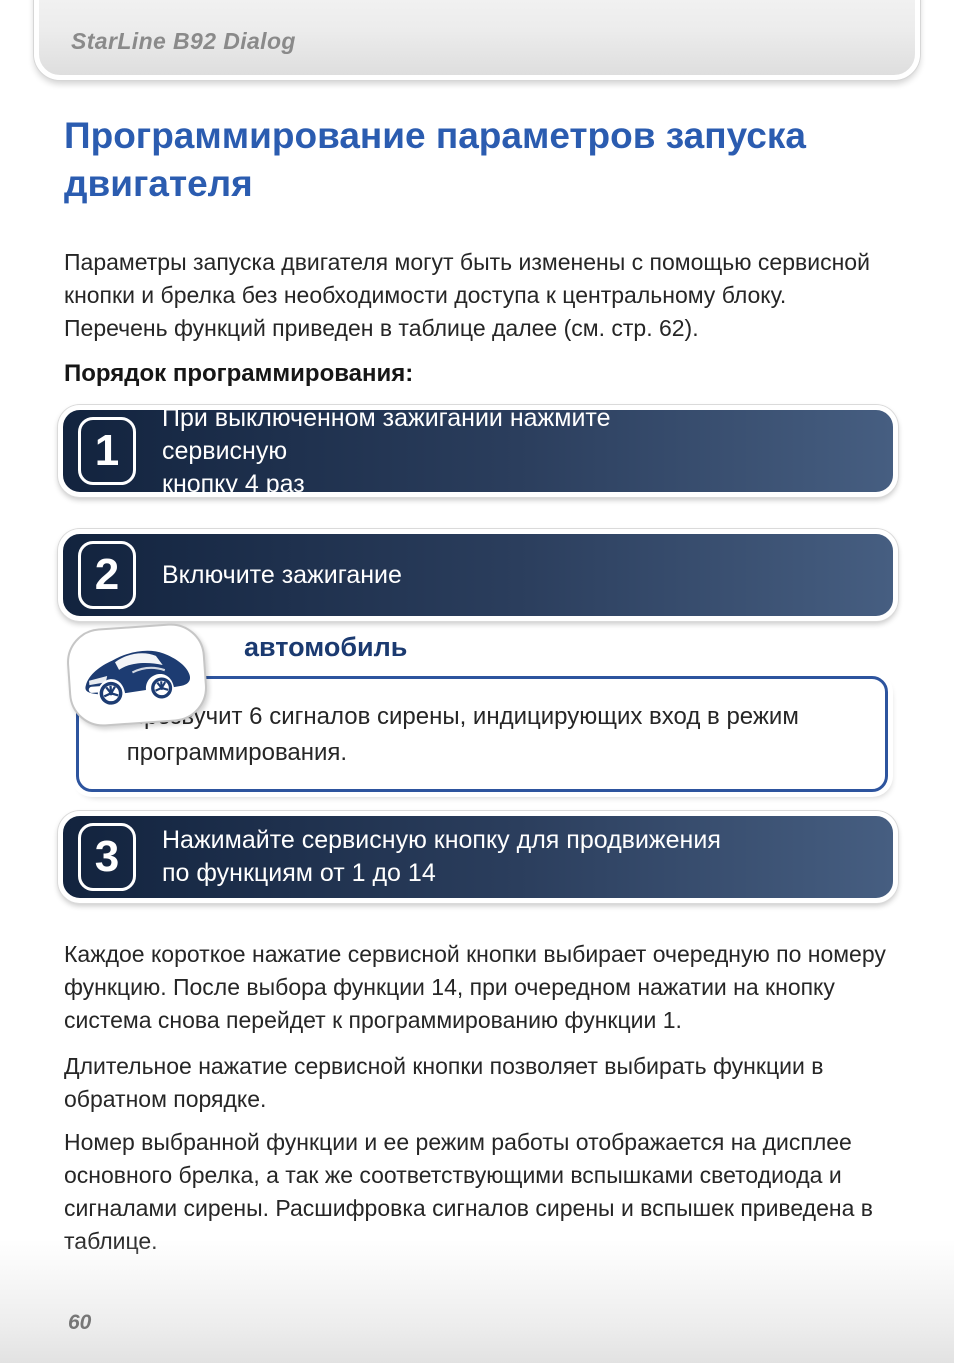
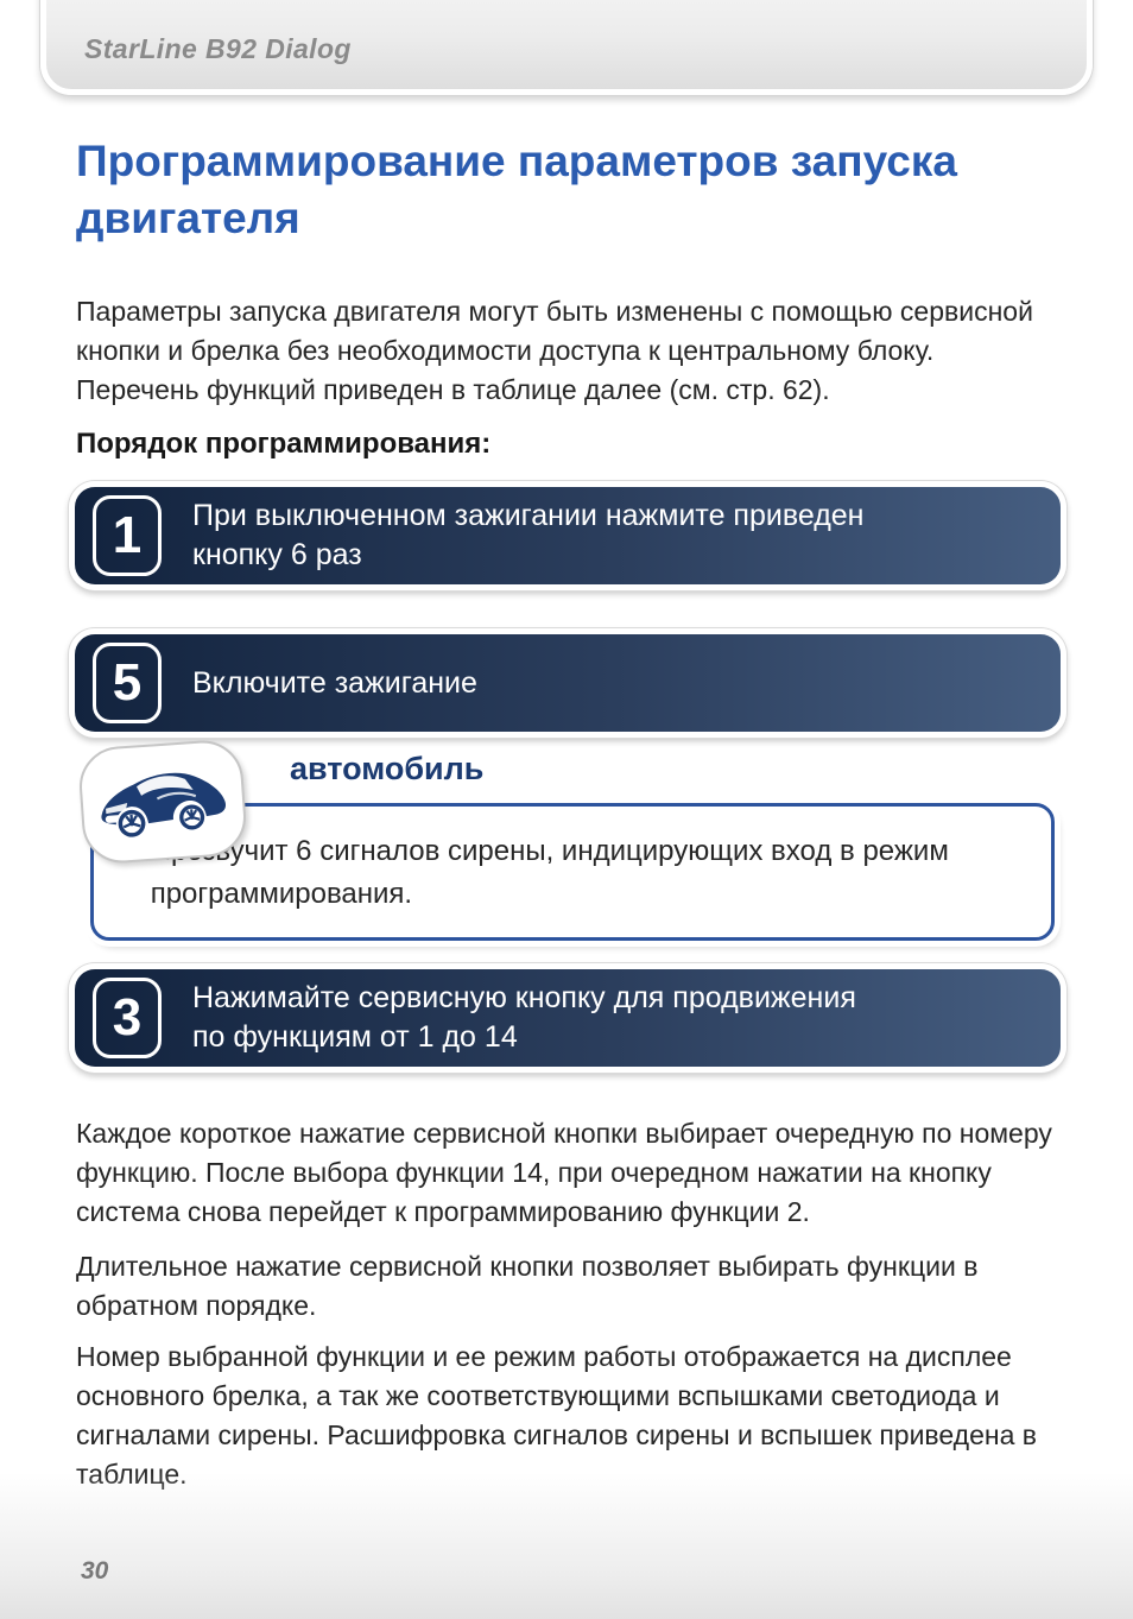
  StarLine B92 Dialog
  Программирование параметров запуска двигателя
  Параметры запуска двигателя могут быть изменены с помощью сервисной кнопки и брелка без необходимости доступа к центральному блоку. Перечень функций приведен в таблице далее (см. стр. 62).
  Порядок программирования:
  1
- При выключенном зажигании нажмите сервисную
+ При выключенном зажигании нажмите приведен
- кнопку 4 раз
+ кнопку 6 раз
- 2
+ 5
  Включите зажигание
  автомобиль
  учит 6 сигналов сирены, индицирующих вход в режим программирования.
  3
  Нажимайте сервисную кнопку для продвижения
  по функциям от 1 до 14
- Каждое короткое нажатие сервисной кнопки выбирает очередную по номеру функцию. После выбора функции 14, при очередном нажатии на кнопку система снова перейдет к программированию функции 1.
+ Каждое короткое нажатие сервисной кнопки выбирает очередную по номеру функцию. После выбора функции 14, при очередном нажатии на кнопку система снова перейдет к программированию функции 2.
  Длительное нажатие сервисной кнопки позволяет выбирать функции в обратном порядке.
  Номер выбранной функции и ее режим работы отображается на дисплее основного брелка, а так же соответствующими вспышками светодиода и сигналами сирены. Расшифровка сигналов сирены и вспышек приведена в
- 60
+ 30
